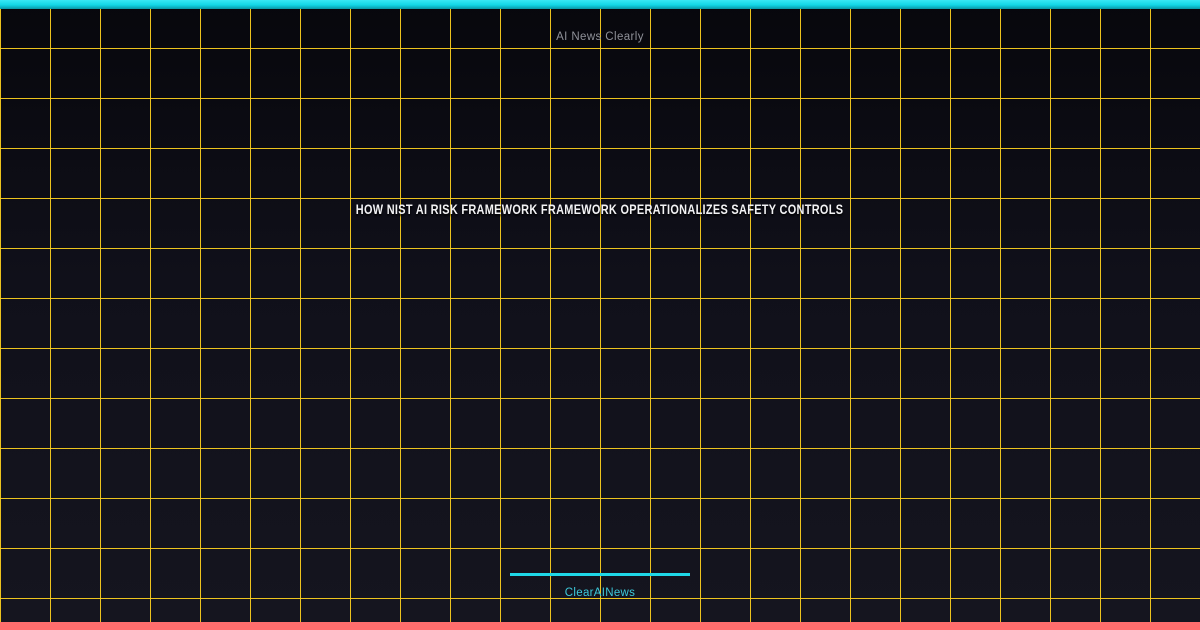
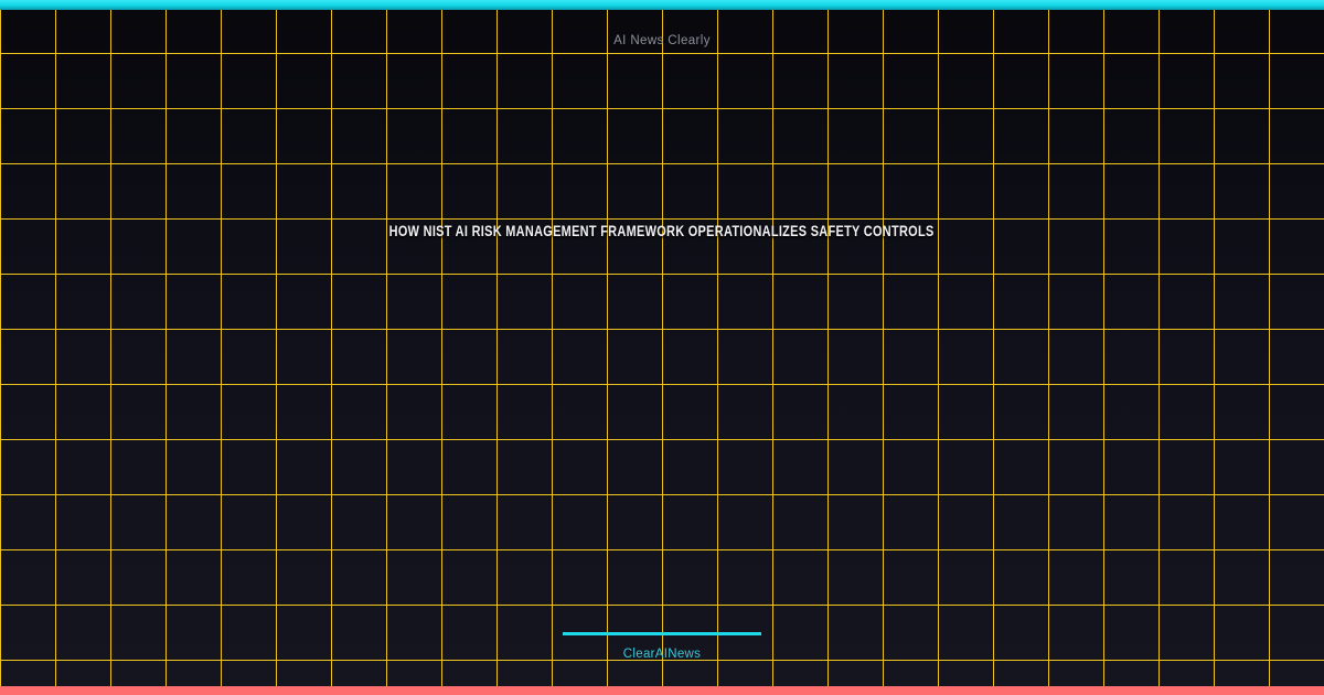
  AI News Clearly
- HOW NIST AI RISK FRAMEWORK FRAMEWORK OPERATIONALIZES SAFETY CONTROLS
+ HOW NIST AI RISK MANAGEMENT FRAMEWORK OPERATIONALIZES SAFETY CONTROLS
  ClearAINews
